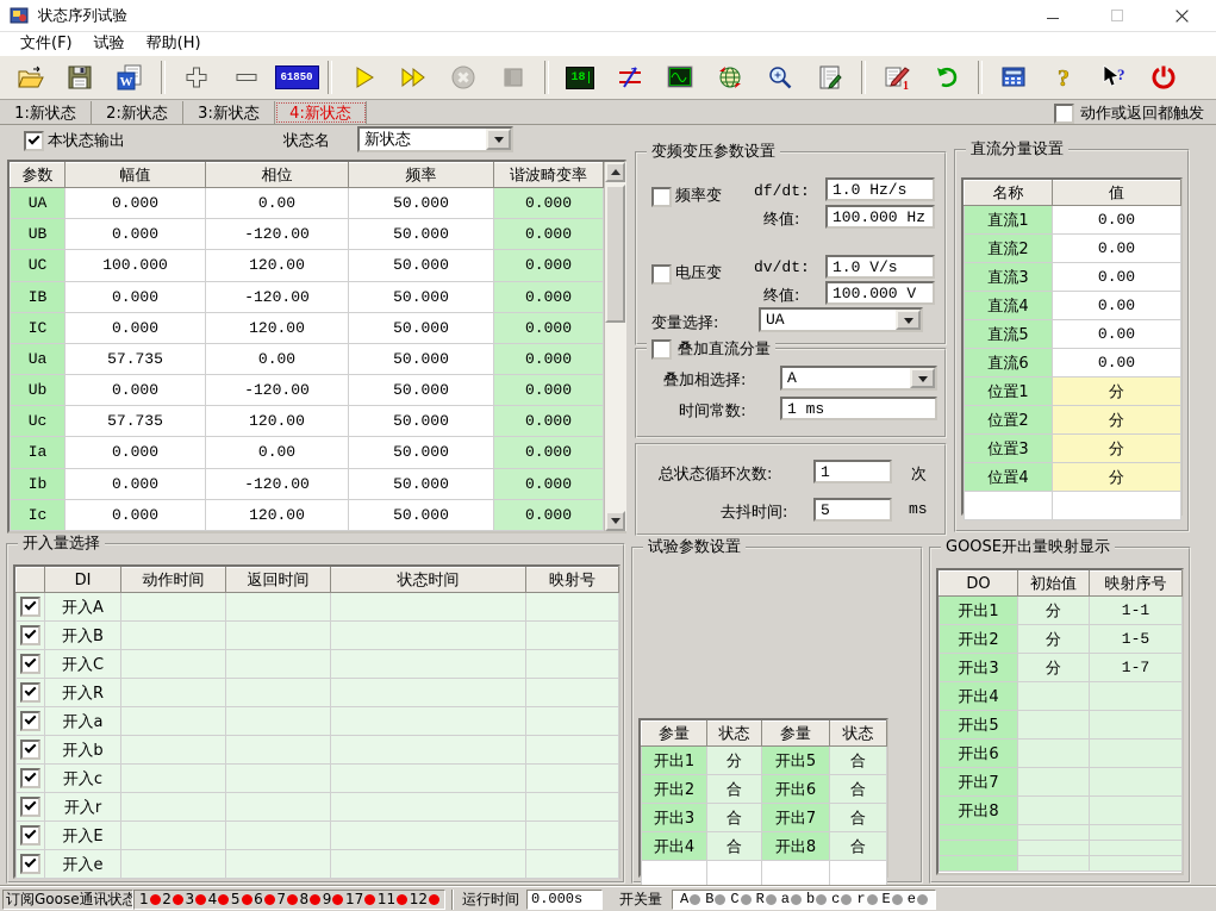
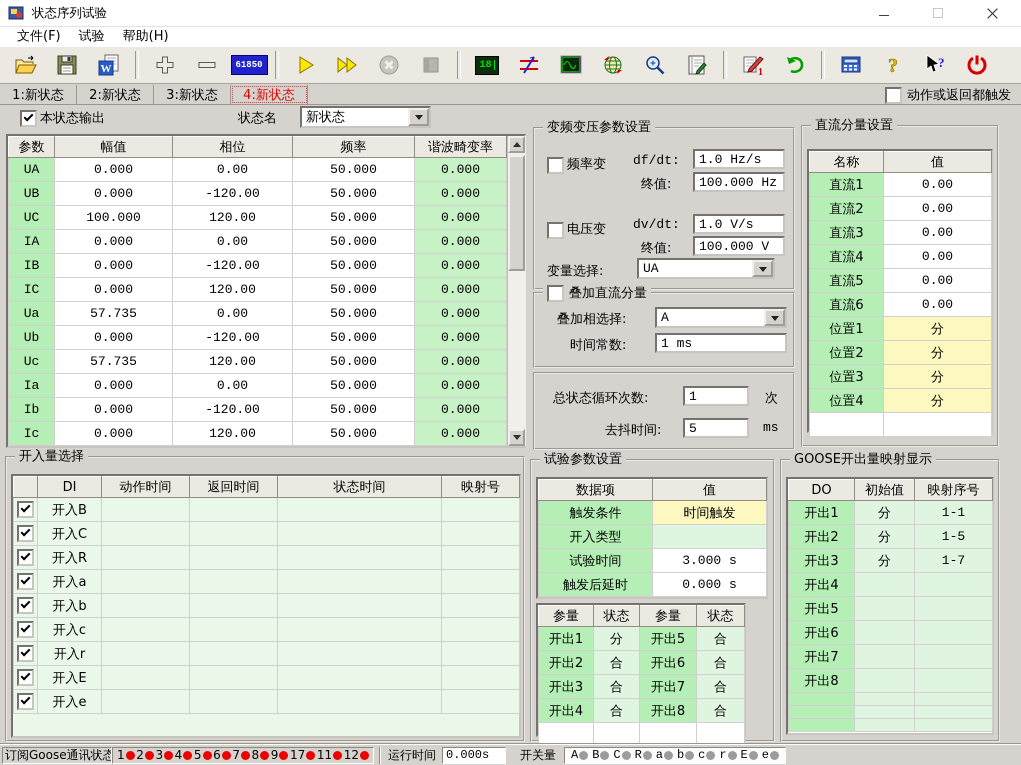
  状态序列试验
  文件(F)
  试验
  帮助(H)
  W
  61850
  18
  1
  ?
  ?
  1:新状态
  2:新状态
  3:新状态
  4:新状态
  动作或返回都触发
  本状态输出
  状态名
  新状态
  参数	幅值	相位	频率	谐波畸变率
  UA	0.000	0.00	50.000	0.000
  UB	0.000	-120.00	50.000	0.000
  UC	100.000	120.00	50.000	0.000
+ IA	0.000	0.00	50.000	0.000
  IB	0.000	-120.00	50.000	0.000
  IC	0.000	120.00	50.000	0.000
  Ua	57.735	0.00	50.000	0.000
  Ub	0.000	-120.00	50.000	0.000
  Uc	57.735	120.00	50.000	0.000
  Ia	0.000	0.00	50.000	0.000
  Ib	0.000	-120.00	50.000	0.000
  Ic	0.000	120.00	50.000	0.000
  变频变压参数设置
  频率变
  df/dt:
  1.0 Hz/s
  终值:
  100.000 Hz
  电压变
  dv/dt:
  1.0 V/s
  终值:
  100.000 V
  变量选择:
  UA
  叠加直流分量
  叠加相选择:
  A
  时间常数:
  1 ms
  总状态循环次数:
  1
  次
  去抖时间:
  5
  ms
  直流分量设置
  名称	值
  直流1	0.00
  直流2	0.00
  直流3	0.00
  直流4	0.00
  直流5	0.00
  直流6	0.00
  位置1	分
  位置2	分
  位置3	分
  位置4	分
  开入量选择
  	DI	动作时间	返回时间	状态时间	映射号
- 	开入A
  	开入B
  	开入C
  	开入R
  	开入a
  	开入b
  	开入c
  	开入r
  	开入E
  	开入e
  试验参数设置
+ 数据项	值
+ 触发条件	时间触发
+ 开入类型
+ 试验时间	3.000 s
+ 触发后延时	0.000 s
  参量	状态	参量	状态
  开出1	分	开出5	合
  开出2	合	开出6	合
  开出3	合	开出7	合
  开出4	合	开出8	合
  GOOSE开出量映射显示
  DO	初始值	映射序号
  开出1	分	1-1
  开出2	分	1-5
  开出3	分	1-7
  开出4
  开出5
  开出6
  开出7
  开出8
  订阅Goose通讯状态
  1
  2
  3
  4
  5
  6
  7
  8
  9
  17
  11
  12
  运行时间
  0.000s
  开关量
  A
  B
  C
  R
  a
  b
  c
  r
  E
  e
